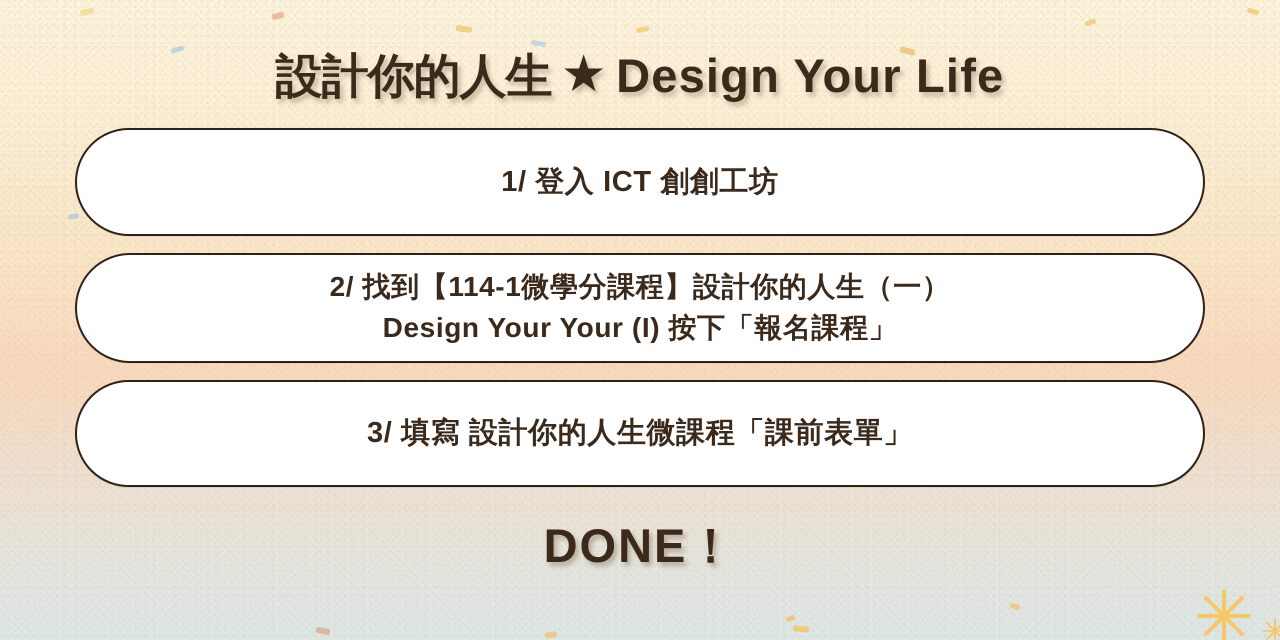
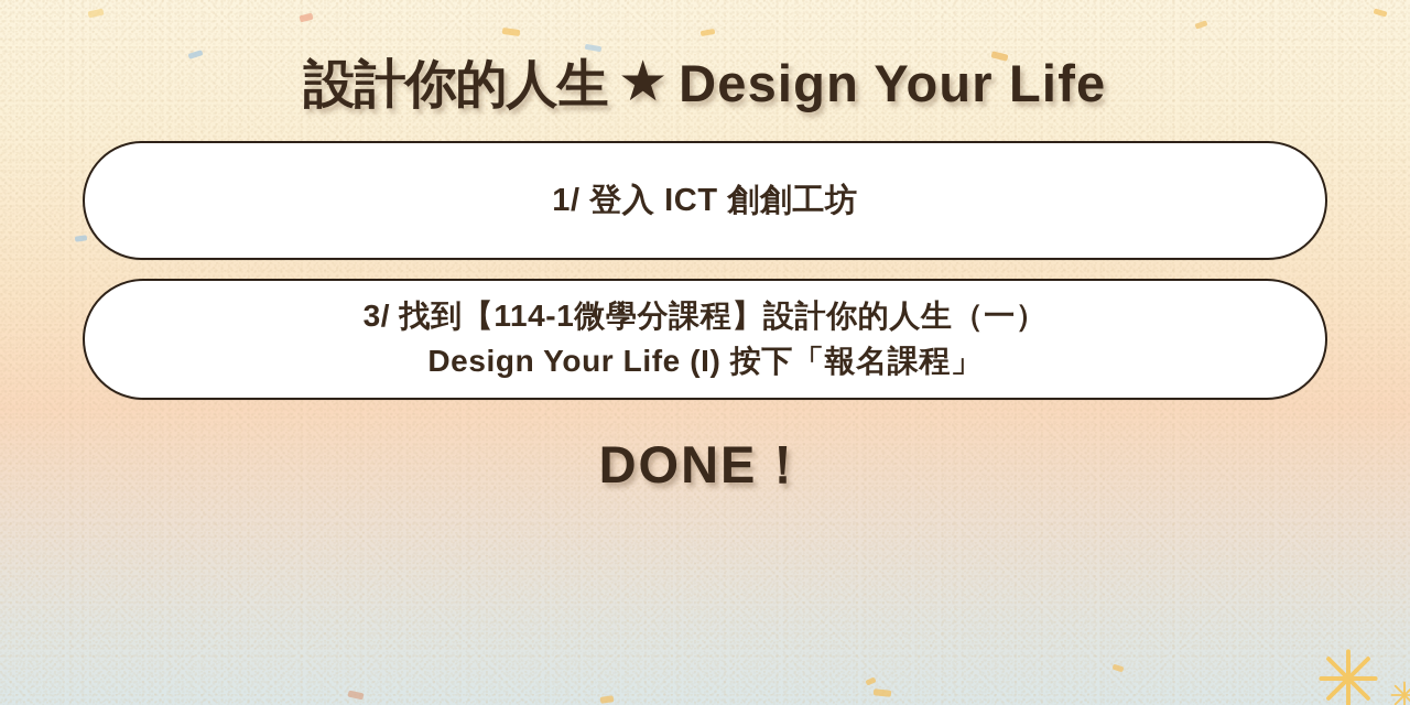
  設計你的人生
  ★
  Design Your Life
  1/ 登入 ICT 創創工坊
- 2/ 找到【114-1微學分課程】設計你的人生（一）
+ 3/ 找到【114-1微學分課程】設計你的人生（一）
- Design Your Your (I) 按下「報名課程」
+ Design Your Life (I) 按下「報名課程」
- 3/ 填寫 設計你的人生微課程「課前表單」
  DONE！
